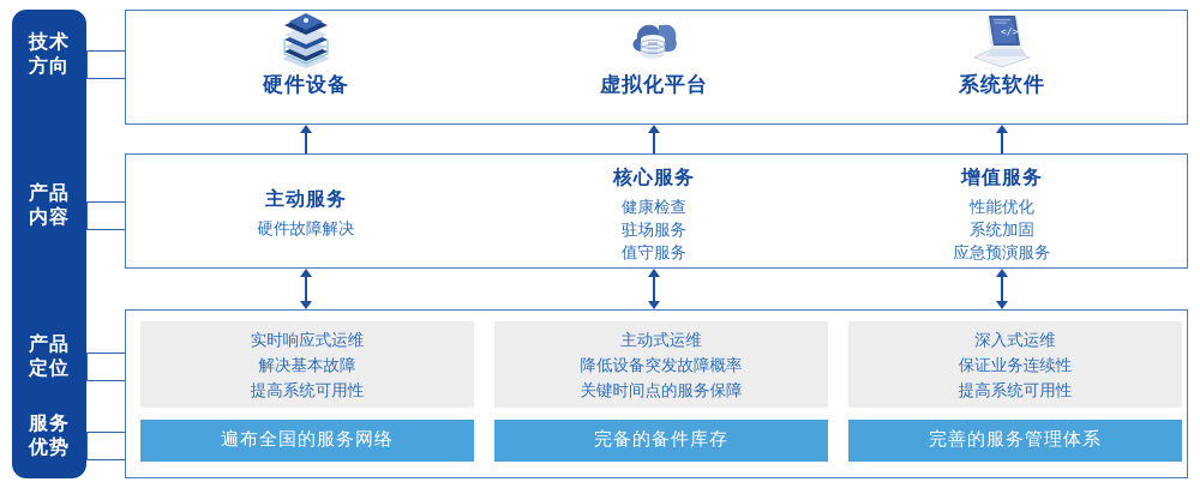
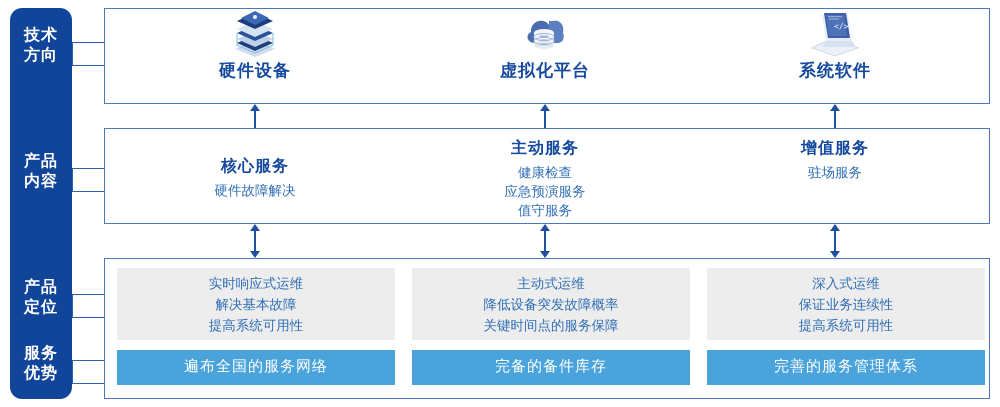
  技术
  方向
  产品
  内容
  产品
  定位
  服务
  优势
  硬件设备
  虚拟化平台
  </>
  系统软件
- 主动服务
+ 核心服务
  硬件故障解决
- 核心服务
+ 主动服务
  健康检查
- 驻场服务
+ 应急预演服务
  值守服务
  增值服务
- 性能优化
- 系统加固
- 应急预演服务
+ 驻场服务
  实时响应式运维
  解决基本故障
  提高系统可用性
  主动式运维
  降低设备突发故障概率
  关键时间点的服务保障
  深入式运维
  保证业务连续性
  提高系统可用性
  遍布全国的服务网络
  完备的备件库存
  完善的服务管理体系
